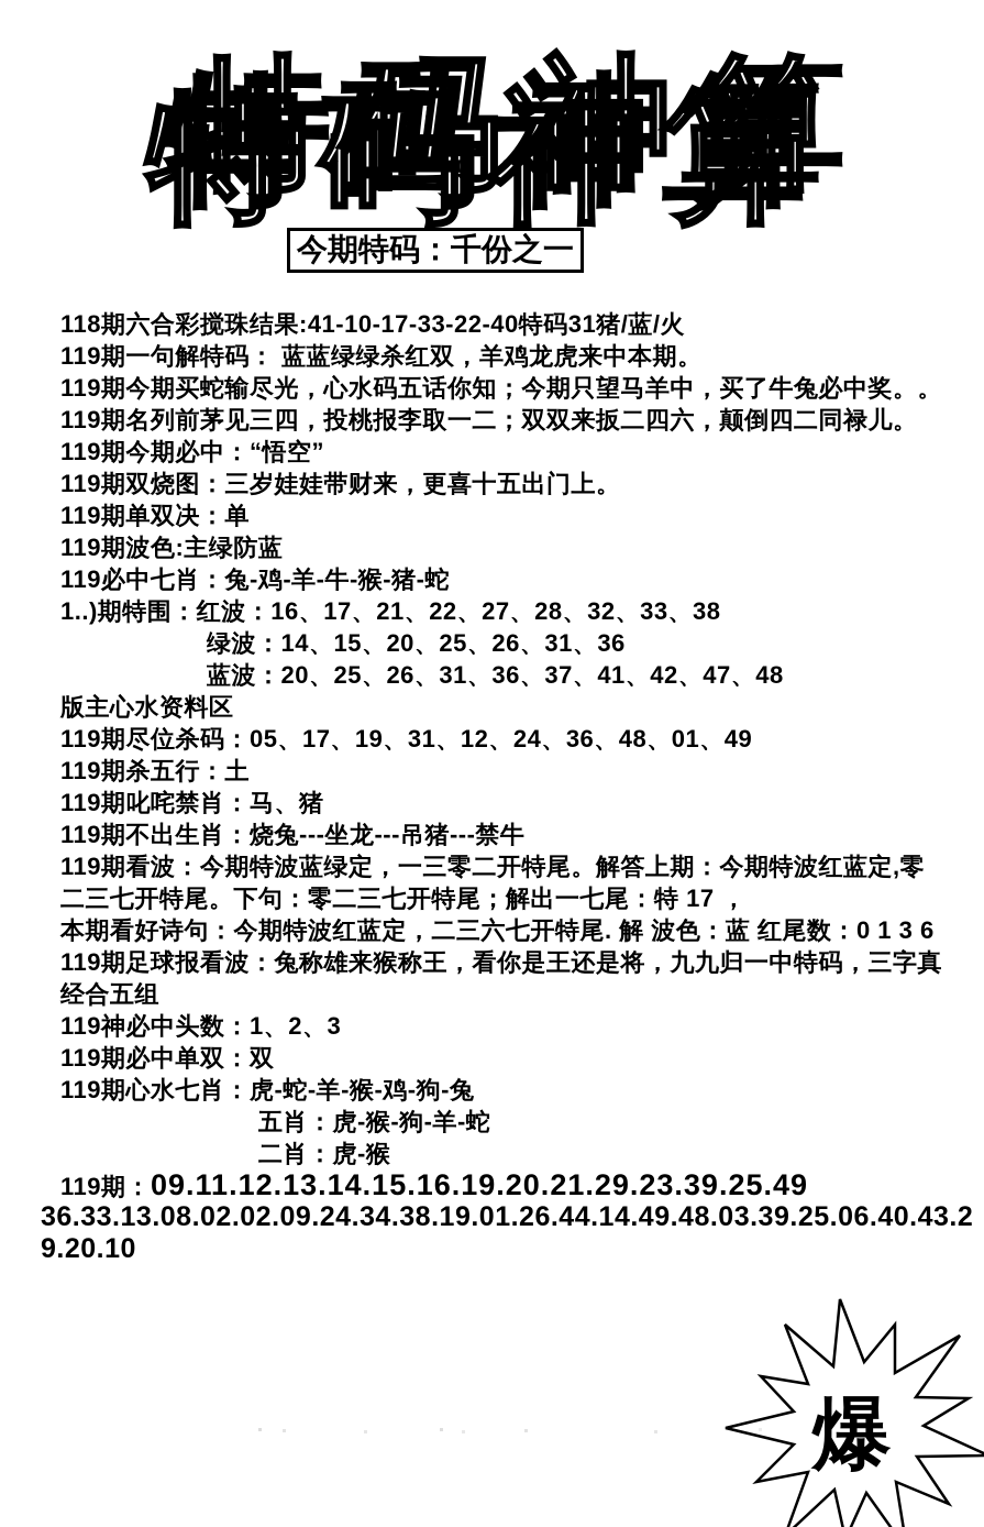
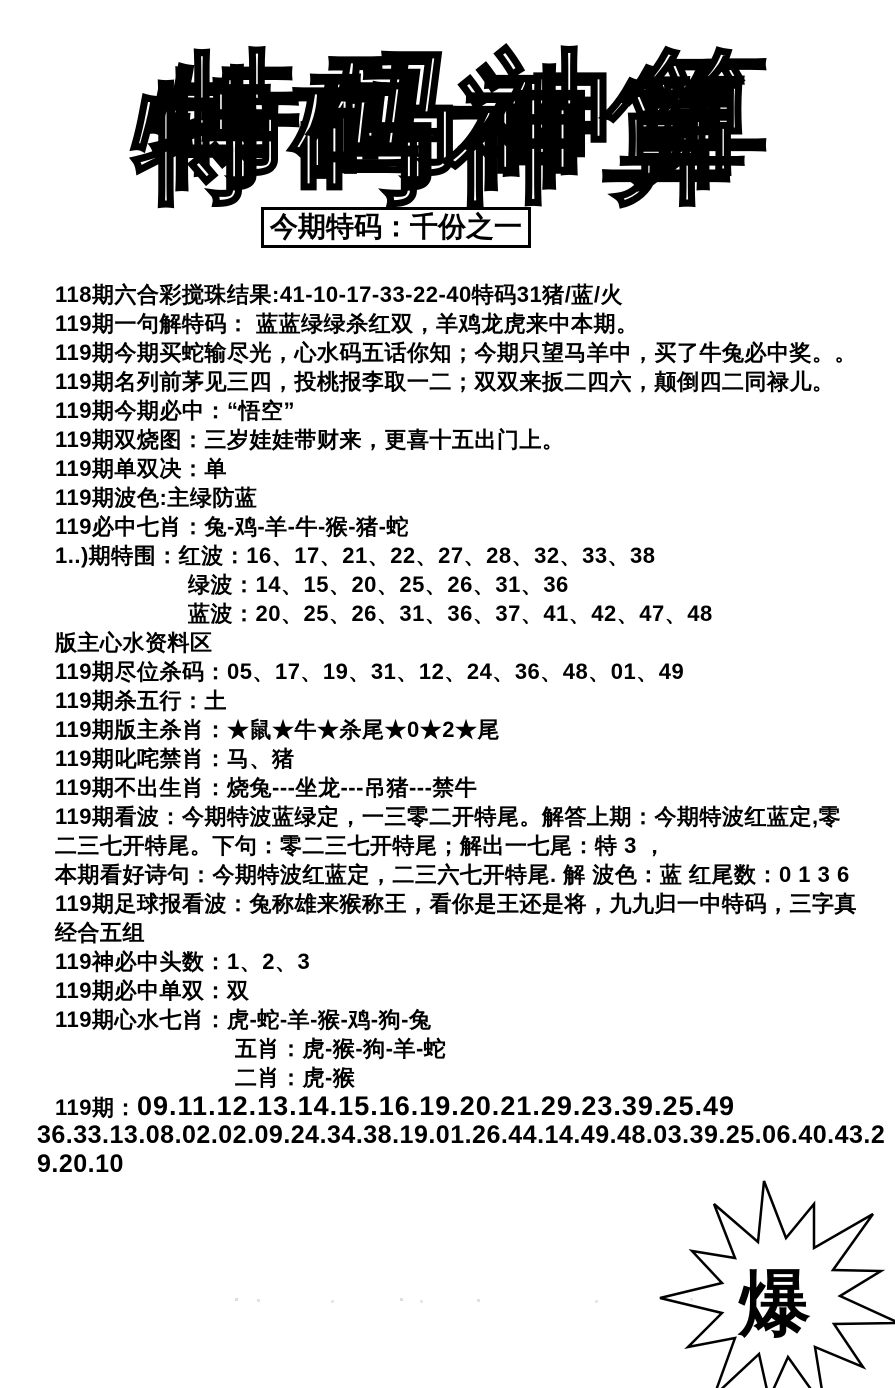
  特码神算
  特码神算
  特码神算
  今期特码：千份之一
  118期六合彩搅珠结果:41-10-17-33-22-40特码31猪/蓝/火
  119期一句解特码： 蓝蓝绿绿杀红双，羊鸡龙虎来中本期。
  119期今期买蛇输尽光，心水码五话你知；今期只望马羊中，买了牛兔必中奖。。
  119期名列前茅见三四，投桃报李取一二；双双来扳二四六，颠倒四二同禄儿。
  119期今期必中：“悟空”
  119期双烧图：三岁娃娃带财来，更喜十五出门上。
  119期单双决：单
  119期波色:主绿防蓝
  119必中七肖：兔-鸡-羊-牛-猴-猪-蛇
  1..)期特围：红波：16、17、21、22、27、28、32、33、38
  绿波：14、15、20、25、26、31、36
  蓝波：20、25、26、31、36、37、41、42、47、48
  版主心水资料区
  119期尽位杀码：05、17、19、31、12、24、36、48、01、49
  119期杀五行：土
+ 119期版主杀肖：★鼠★牛★杀尾★0★2★尾
  119期叱咤禁肖：马、猪
  119期不出生肖：烧兔---坐龙---吊猪---禁牛
  119期看波：今期特波蓝绿定，一三零二开特尾。解答上期：今期特波红蓝定,零
- 二三七开特尾。下句：零二三七开特尾；解出一七尾：特 17 ，
+ 二三七开特尾。下句：零二三七开特尾；解出一七尾：特 3 ，
  本期看好诗句：今期特波红蓝定，二三六七开特尾. 解 波色：蓝 红尾数：0 1 3 6
  119期足球报看波：兔称雄来猴称王，看你是王还是将，九九归一中特码，三字真
  经合五组
  119神必中头数：1、2、3
  119期必中单双：双
  119期心水七肖：虎-蛇-羊-猴-鸡-狗-兔
  五肖：虎-猴-狗-羊-蛇
  二肖：虎-猴
  119期：09.11.12.13.14.15.16.19.20.21.29.23.39.25.49
  36.33.13.08.02.02.09.24.34.38.19.01.26.44.14.49.48.03.39.25.06.40.43.2
  9.20.10
  爆
